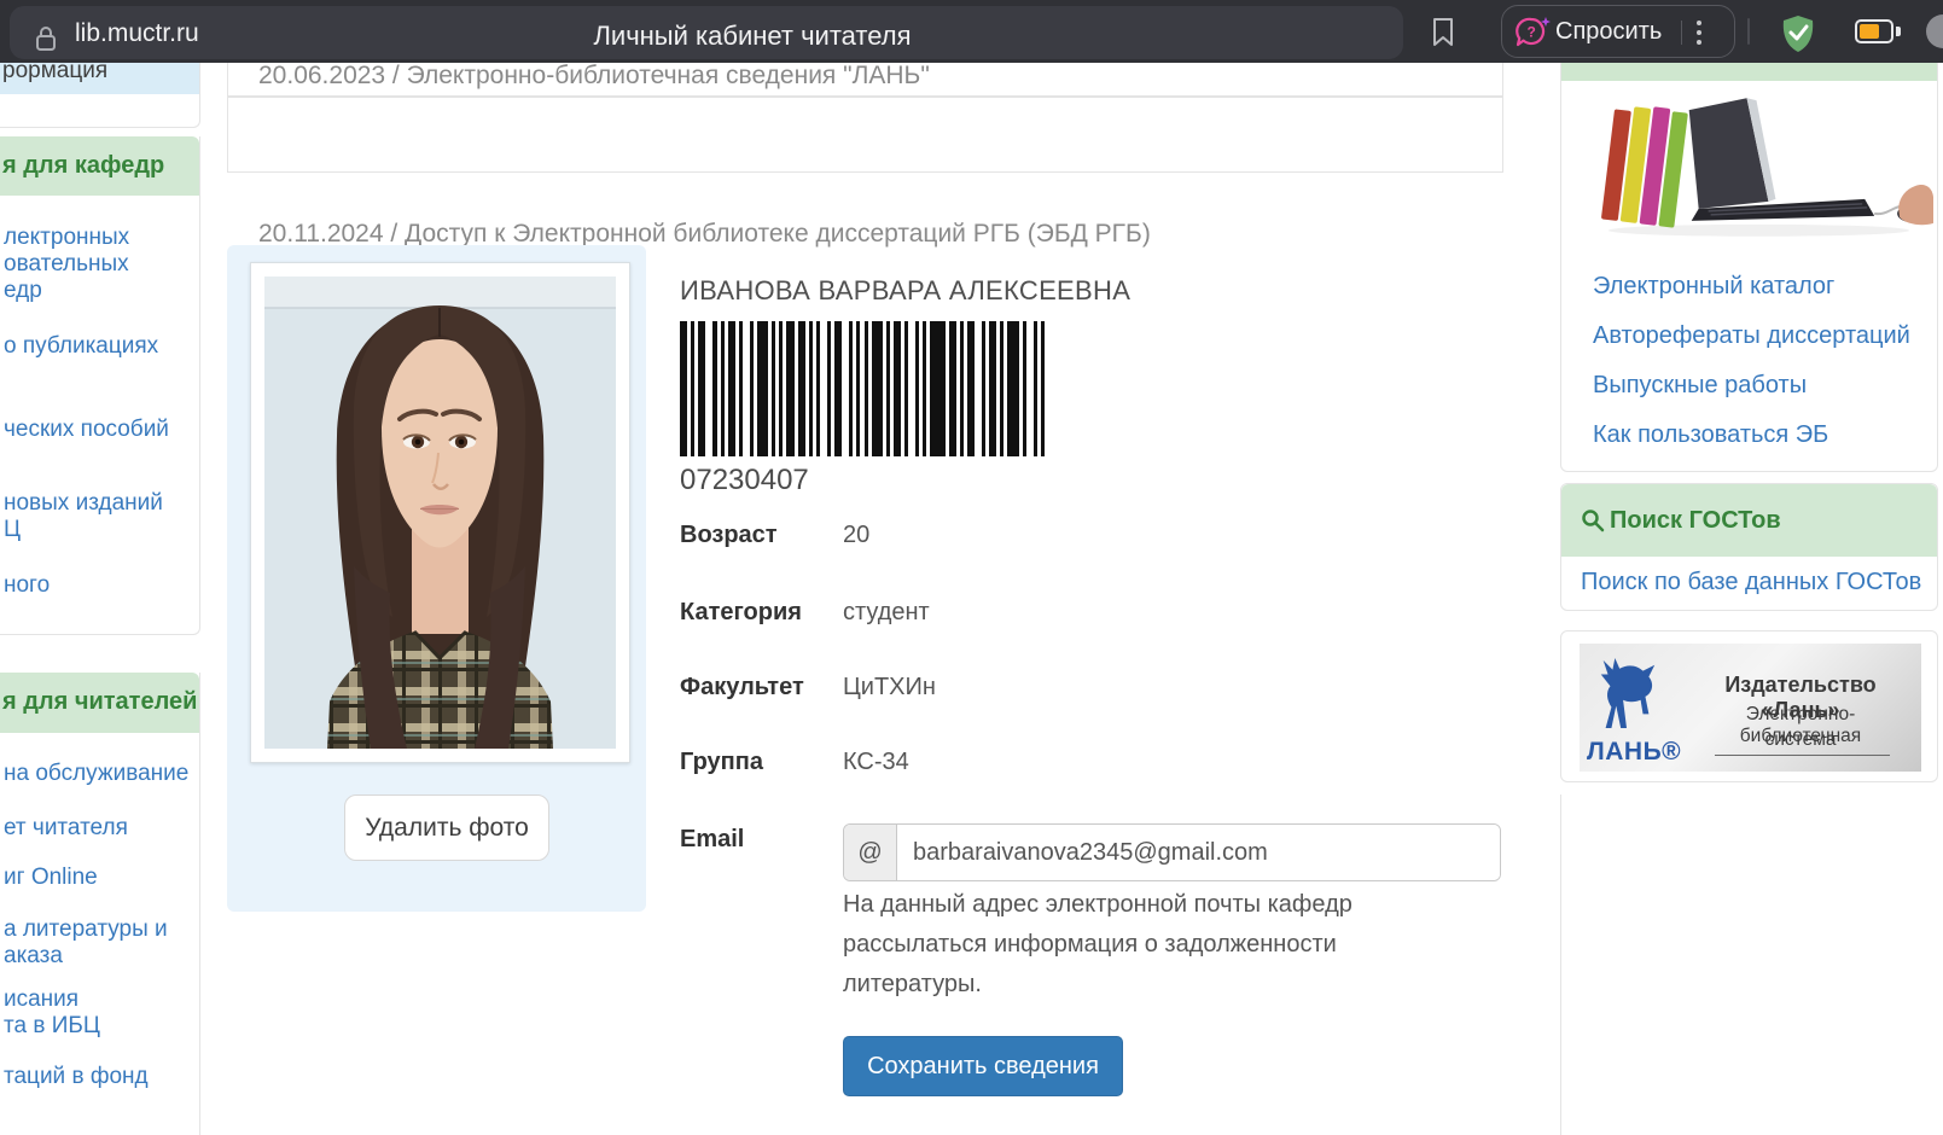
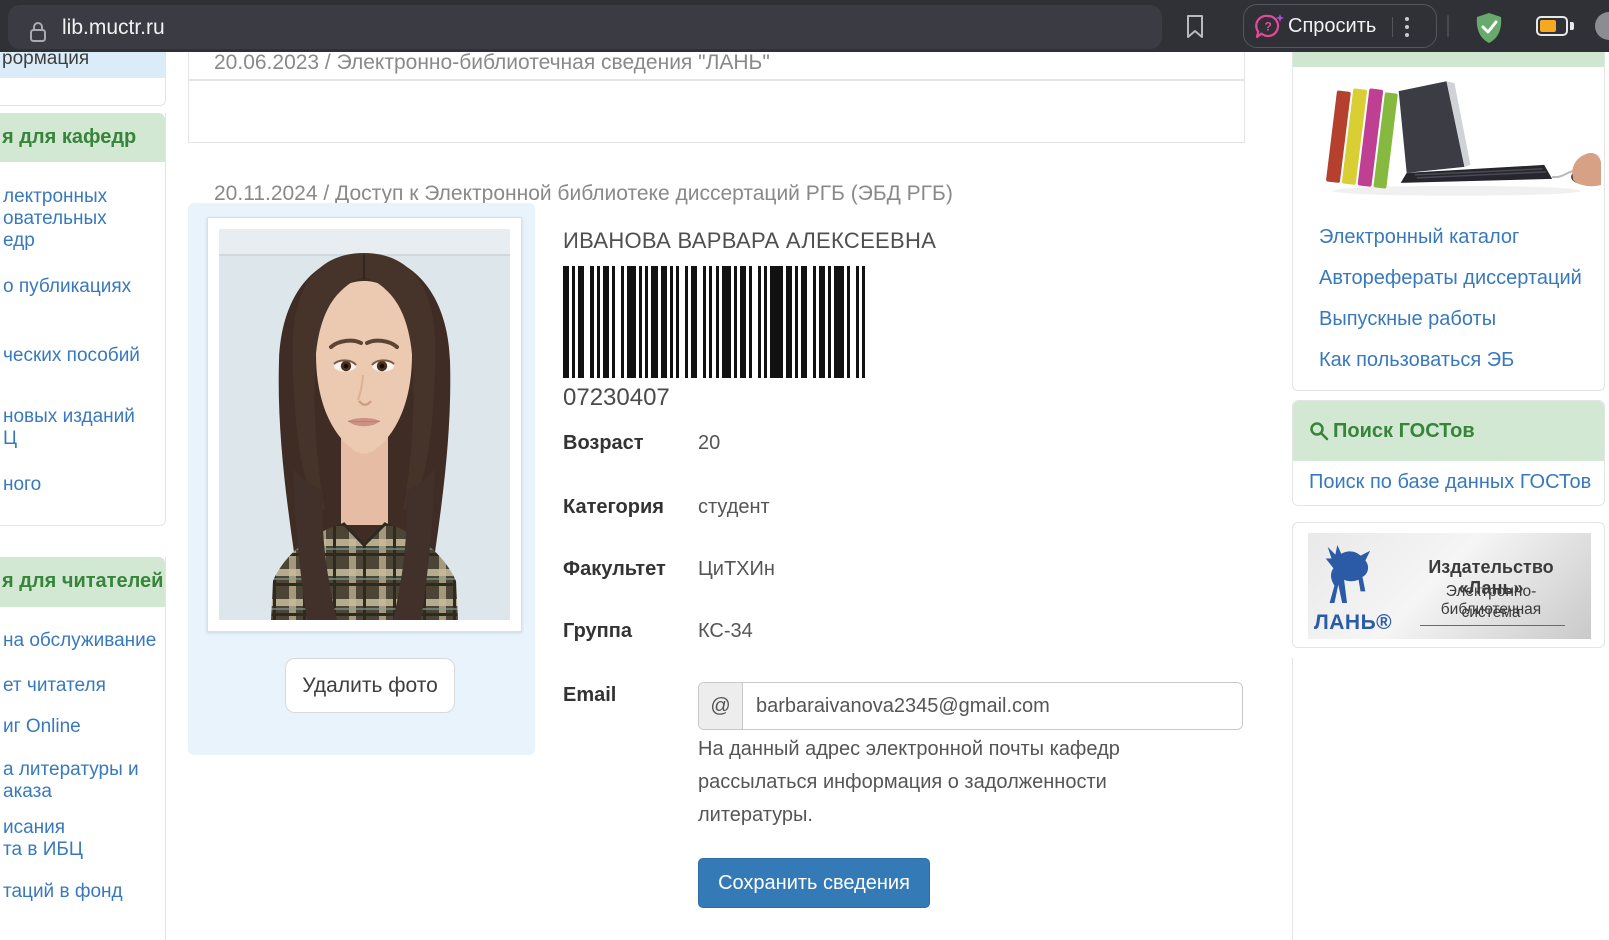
  рормация
  я для кафедр
  лектронных
  овательных
  едр
  о публикациях
  ческих пособий
  новых изданий
  Ц
  ного
  я для читателей
  на обслуживание
  ет читателя
  иг Online
  а литературы и
  аказа
  исания
  та в ИБЦ
  таций в фонд
  20.06.2023 / Электронно-библиотечная сведения "ЛАНЬ"
  20.11.2024 / Доступ к Электронной библиотеке диссертаций РГБ (ЭБД РГБ)
  Удалить фото
  ИВАНОВА ВАРВАРА АЛЕКСЕЕВНА
  07230407
  Возраст
  20
  Категория
  студент
  Факультет
  ЦиТХИн
  Группа
  КС-34
  Email
  @
  barbaraivanova2345@gmail.com
  На данный адрес электронной почты кафедр
  рассылаться информация о задолженности
  литературы.
  Сохранить сведения
  Электронный каталог
  Авторефераты диссертаций
  Выпускные работы
  Как пользоваться ЭБ
  Поиск ГОСТов
  Поиск по базе данных ГОСТов
  ЛАНЬ®
  Издательство «Лань»
  Электронно-библиотечная
  система
  lib.muctr.ru
- Личный кабинет читателя
  ?
  Спросить
